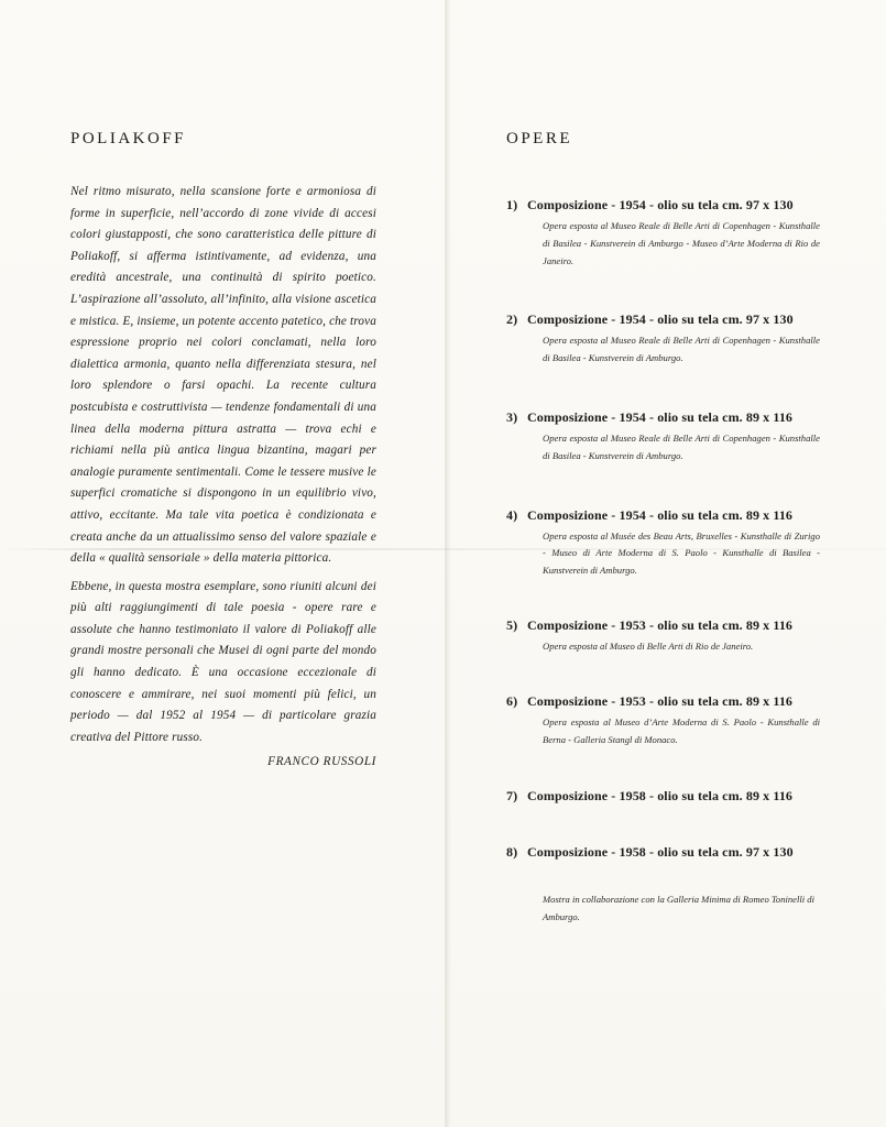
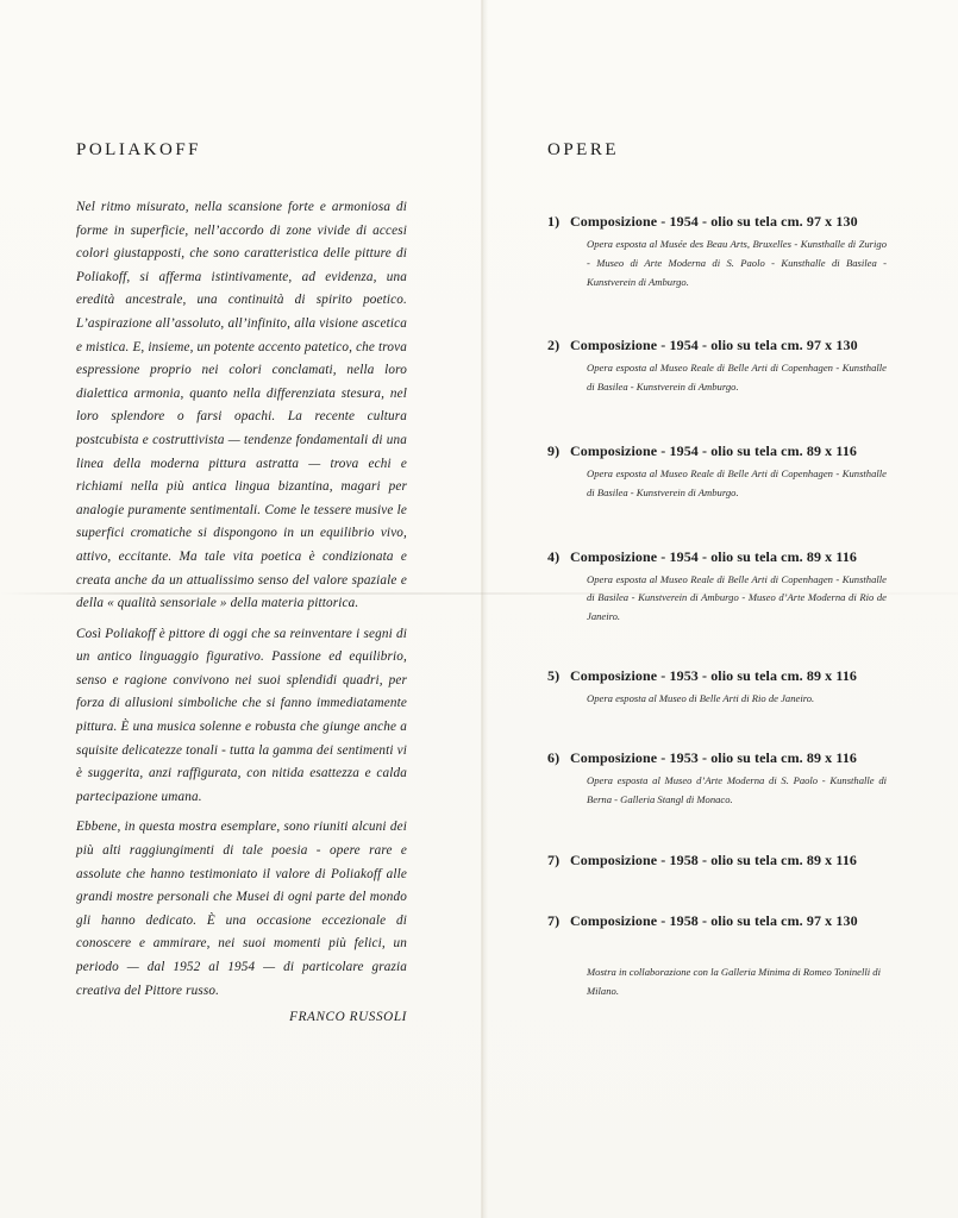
  POLIAKOFF
  Nel ritmo misurato, nella scansione forte e armoniosa di forme in superficie, nell’accordo di zone vivide di accesi colori giustapposti, che sono caratteristica delle pitture di Poliakoff, si afferma istintivamente, ad evidenza, una eredità ancestrale, una continuità di spirito poetico. L’aspirazione all’assoluto, all’infinito, alla visione ascetica e mistica. E, insieme, un potente accento patetico, che trova espressione proprio nei colori conclamati, nella loro dialettica armonia, quanto nella differenziata stesura, nel loro splendore o farsi opachi. La recente cultura postcubista e costruttivista — tendenze fondamentali di una linea della moderna pittura astratta — trova echi e richiami nella più antica lingua bizantina, magari per analogie puramente sentimentali. Come le tessere musive le superfici cromatiche si dispongono in un equilibrio vivo, attivo, eccitante. Ma tale vita poetica è condizionata e creata anche da un attualissimo senso del valore spaziale e della « qualità sensoriale » della materia pittorica.
+ Così Poliakoff è pittore di oggi che sa reinventare i segni di un antico linguaggio figurativo. Passione ed equilibrio, senso e ragione convivono nei suoi splendidi quadri, per forza di allusioni simboliche che si fanno immediatamente pittura. È una musica solenne e robusta che giunge anche a squisite delicatezze tonali - tutta la gamma dei sentimenti vi è suggerita, anzi raffigurata, con nitida esattezza e calda partecipazione umana.
  Ebbene, in questa mostra esemplare, sono riuniti alcuni dei più alti raggiungimenti di tale poesia - opere rare e assolute che hanno testimoniato il valore di Poliakoff alle grandi mostre personali che Musei di ogni parte del mondo gli hanno dedicato. È una occasione eccezionale di conoscere e ammirare, nei suoi momenti più felici, un periodo — dal 1952 al 1954 — di particolare grazia creativa del Pittore russo.
  FRANCO RUSSOLI
  OPERE
  1) Composizione - 1954 - olio su tela cm. 97 x 130
- Opera esposta al Museo Reale di Belle Arti di Copenhagen - Kunsthalle di Basilea - Kunstverein di Amburgo - Museo d’Arte Moderna di Rio de Janeiro.
+ Opera esposta al Musée des Beau Arts, Bruxelles - Kunsthalle di Zurigo - Museo di Arte Moderna di S. Paolo - Kunsthalle di Basilea - Kunstverein di Amburgo.
  2) Composizione - 1954 - olio su tela cm. 97 x 130
  Opera esposta al Museo Reale di Belle Arti di Copenhagen - Kunsthalle di Basilea - Kunstverein di Amburgo.
- 3) Composizione - 1954 - olio su tela cm. 89 x 116
+ 9) Composizione - 1954 - olio su tela cm. 89 x 116
  Opera esposta al Museo Reale di Belle Arti di Copenhagen - Kunsthalle di Basilea - Kunstverein di Amburgo.
  4) Composizione - 1954 - olio su tela cm. 89 x 116
- Opera esposta al Musée des Beau Arts, Bruxelles - Kunsthalle di Zurigo - Museo di Arte Moderna di S. Paolo - Kunsthalle di Basilea - Kunstverein di Amburgo.
+ Opera esposta al Museo Reale di Belle Arti di Copenhagen - Kunsthalle di Basilea - Kunstverein di Amburgo - Museo d’Arte Moderna di Rio de Janeiro.
  5) Composizione - 1953 - olio su tela cm. 89 x 116
  Opera esposta al Museo di Belle Arti di Rio de Janeiro.
  6) Composizione - 1953 - olio su tela cm. 89 x 116
  Opera esposta al Museo d’Arte Moderna di S. Paolo - Kunsthalle di Berna - Galleria Stangl di Monaco.
  7) Composizione - 1958 - olio su tela cm. 89 x 116
- 8) Composizione - 1958 - olio su tela cm. 97 x 130
+ 7) Composizione - 1958 - olio su tela cm. 97 x 130
- Mostra in collaborazione con la Galleria Minima di Romeo Toninelli di Amburgo.
+ Mostra in collaborazione con la Galleria Minima di Romeo Toninelli di Milano.
